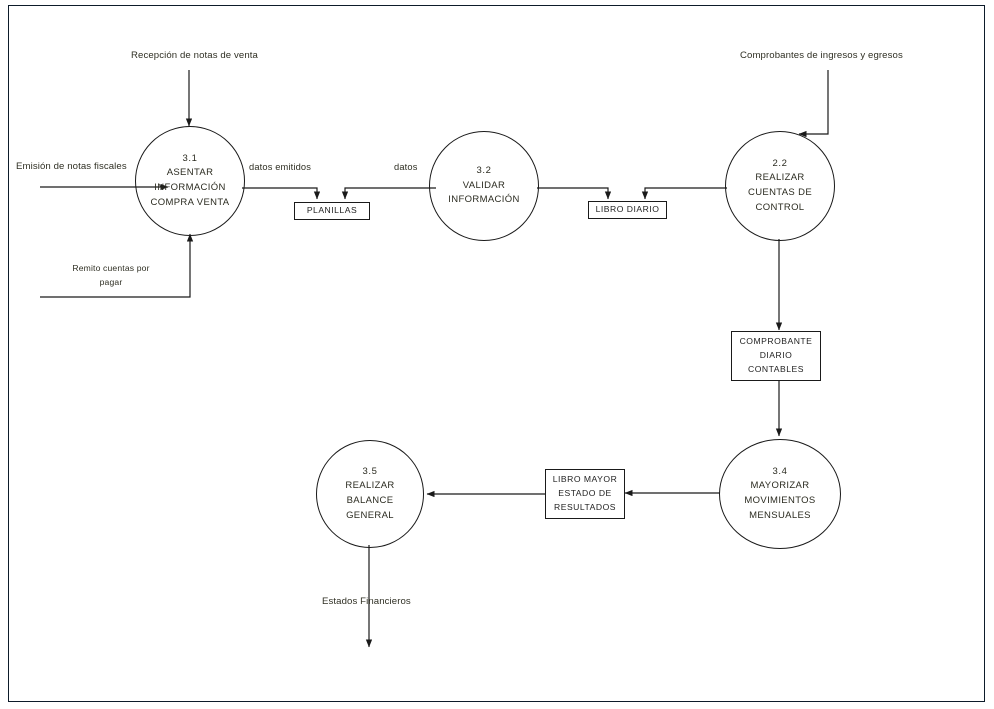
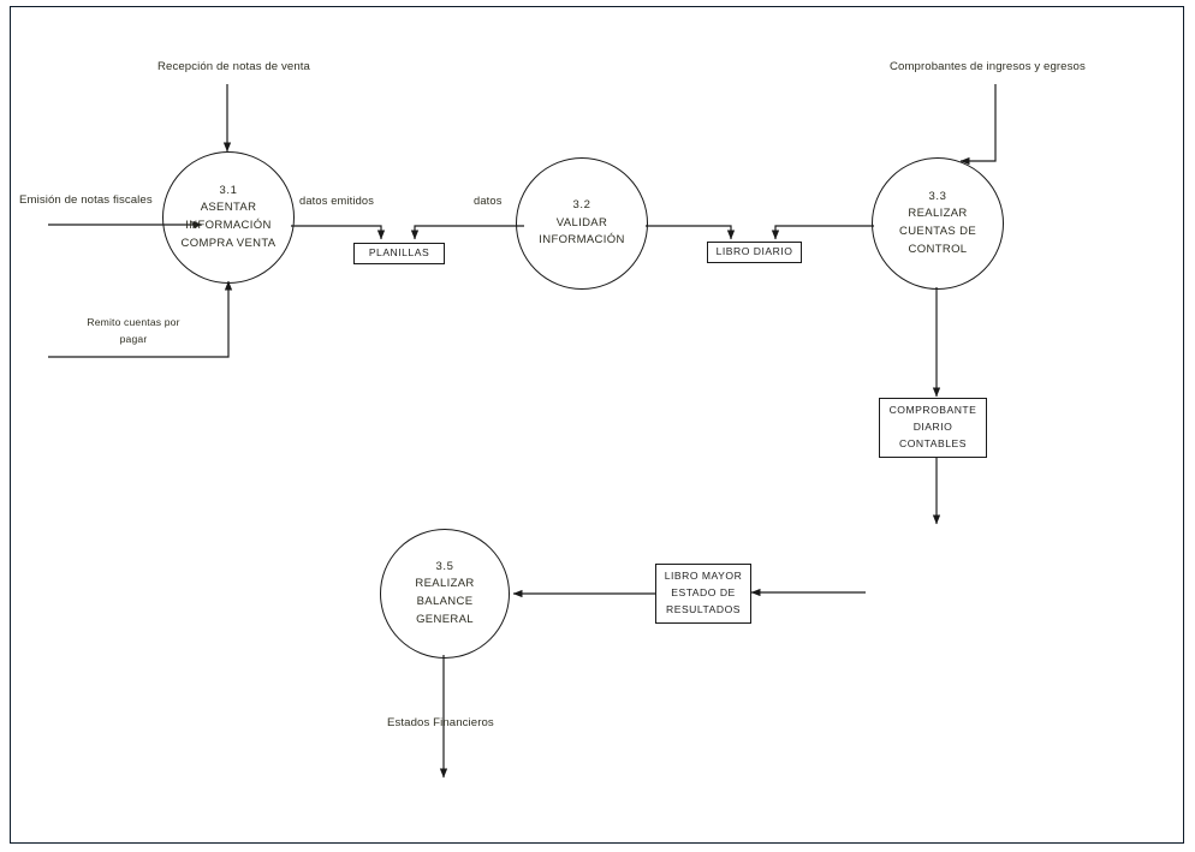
  3.1
  ASENTAR
  INFORMACIÓN
  COMPRA VENTA
  3.2
  VALIDAR
  INFORMACIÓN
- 2.2
+ 3.3
  REALIZAR
  CUENTAS DE
  CONTROL
- 3.4
- MAYORIZAR
- MOVIMIENTOS
- MENSUALES
  3.5
  REALIZAR
  BALANCE
  GENERAL
  PLANILLAS
  LIBRO DIARIO
  COMPROBANTE
  DIARIO
  CONTABLES
  LIBRO MAYOR
  ESTADO DE
  RESULTADOS
  Recepción de notas de venta
  Comprobantes de ingresos y egresos
  Emisión de notas fiscales
  Remito cuentas por
  pagar
  datos emitidos
  datos
  Estados Financieros
